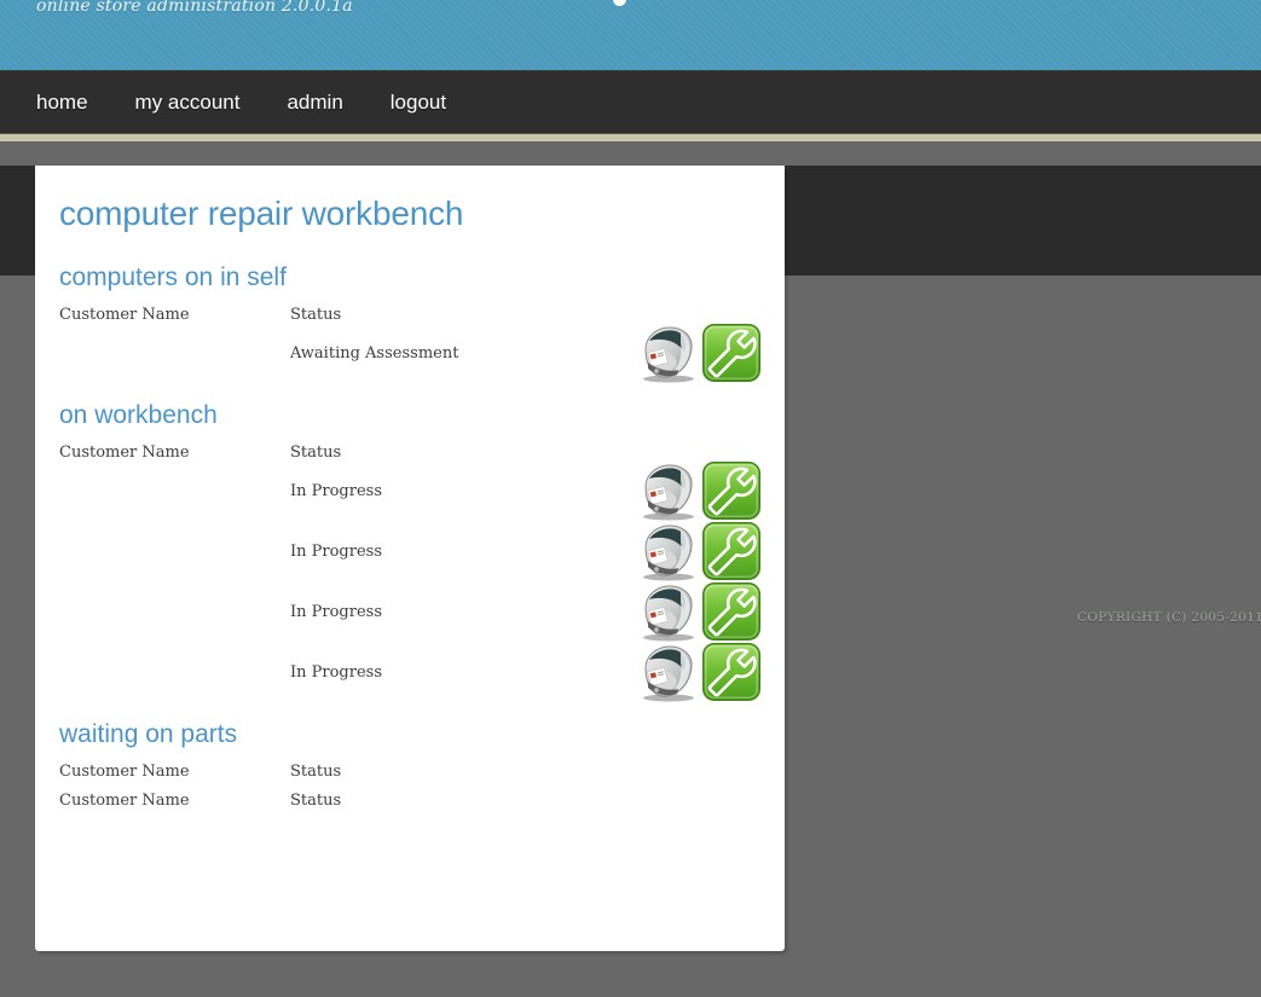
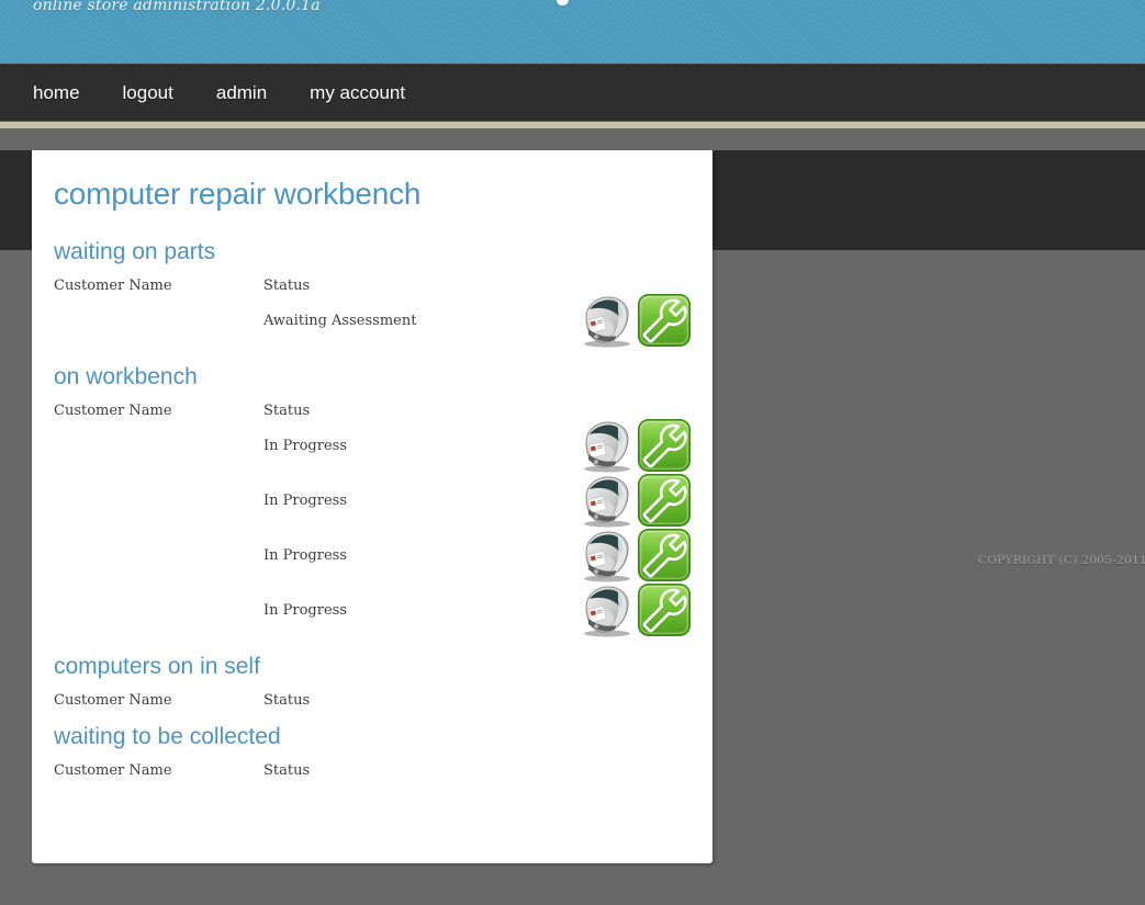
  online store administration 2.0.0.1a
  home
- my account
+ logout
  admin
- logout
+ my account
  computer repair workbench
- computers on in self
+ waiting on parts
  Customer Name
  Status
  Awaiting Assessment
  on workbench
  Customer Name
  Status
  In Progress
  In Progress
  In Progress
  In Progress
- waiting on parts
+ computers on in self
  Customer Name
  Status
+ waiting to be collected
  Customer Name
  Status
  COPYRIGHT (C) 2005-2011
